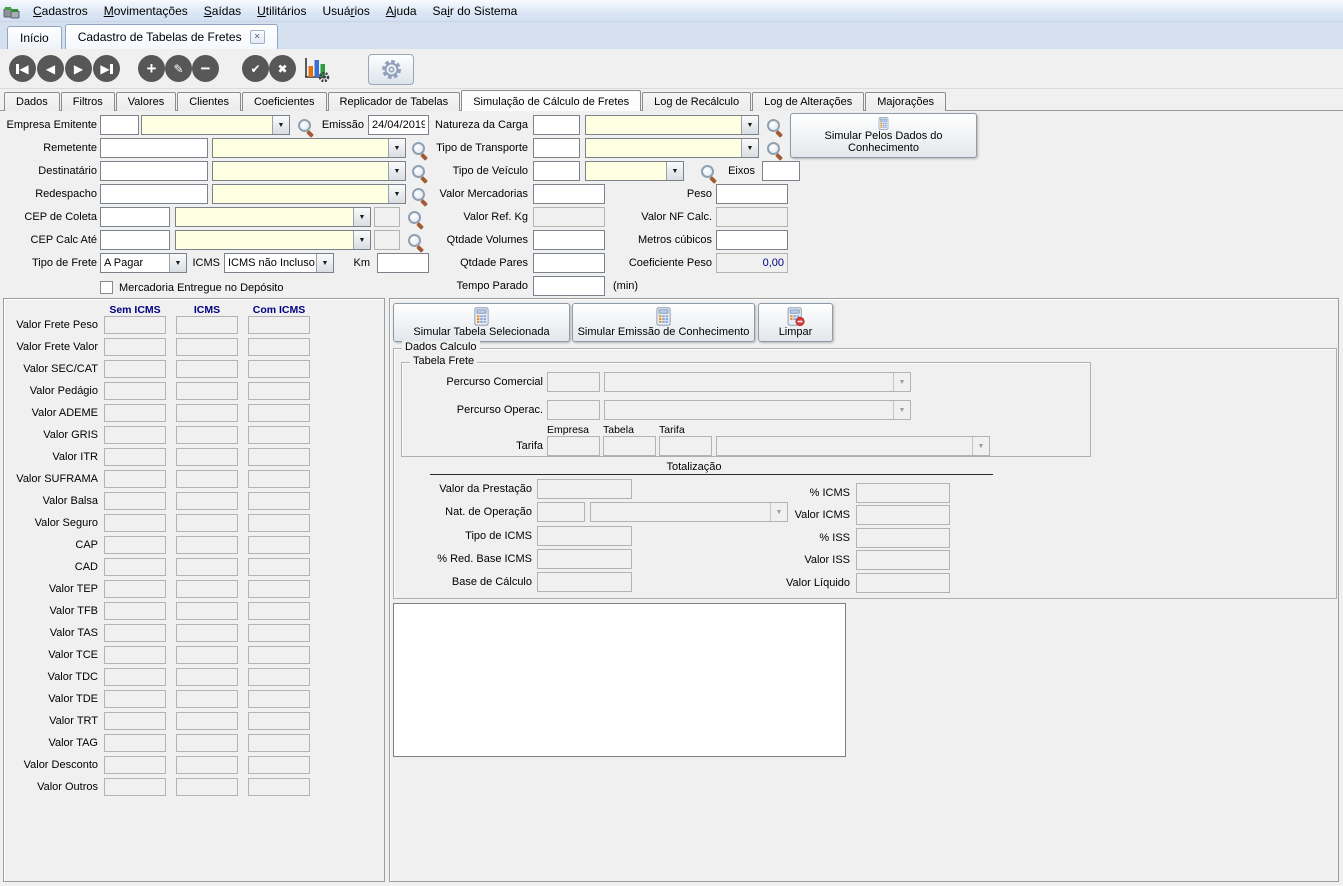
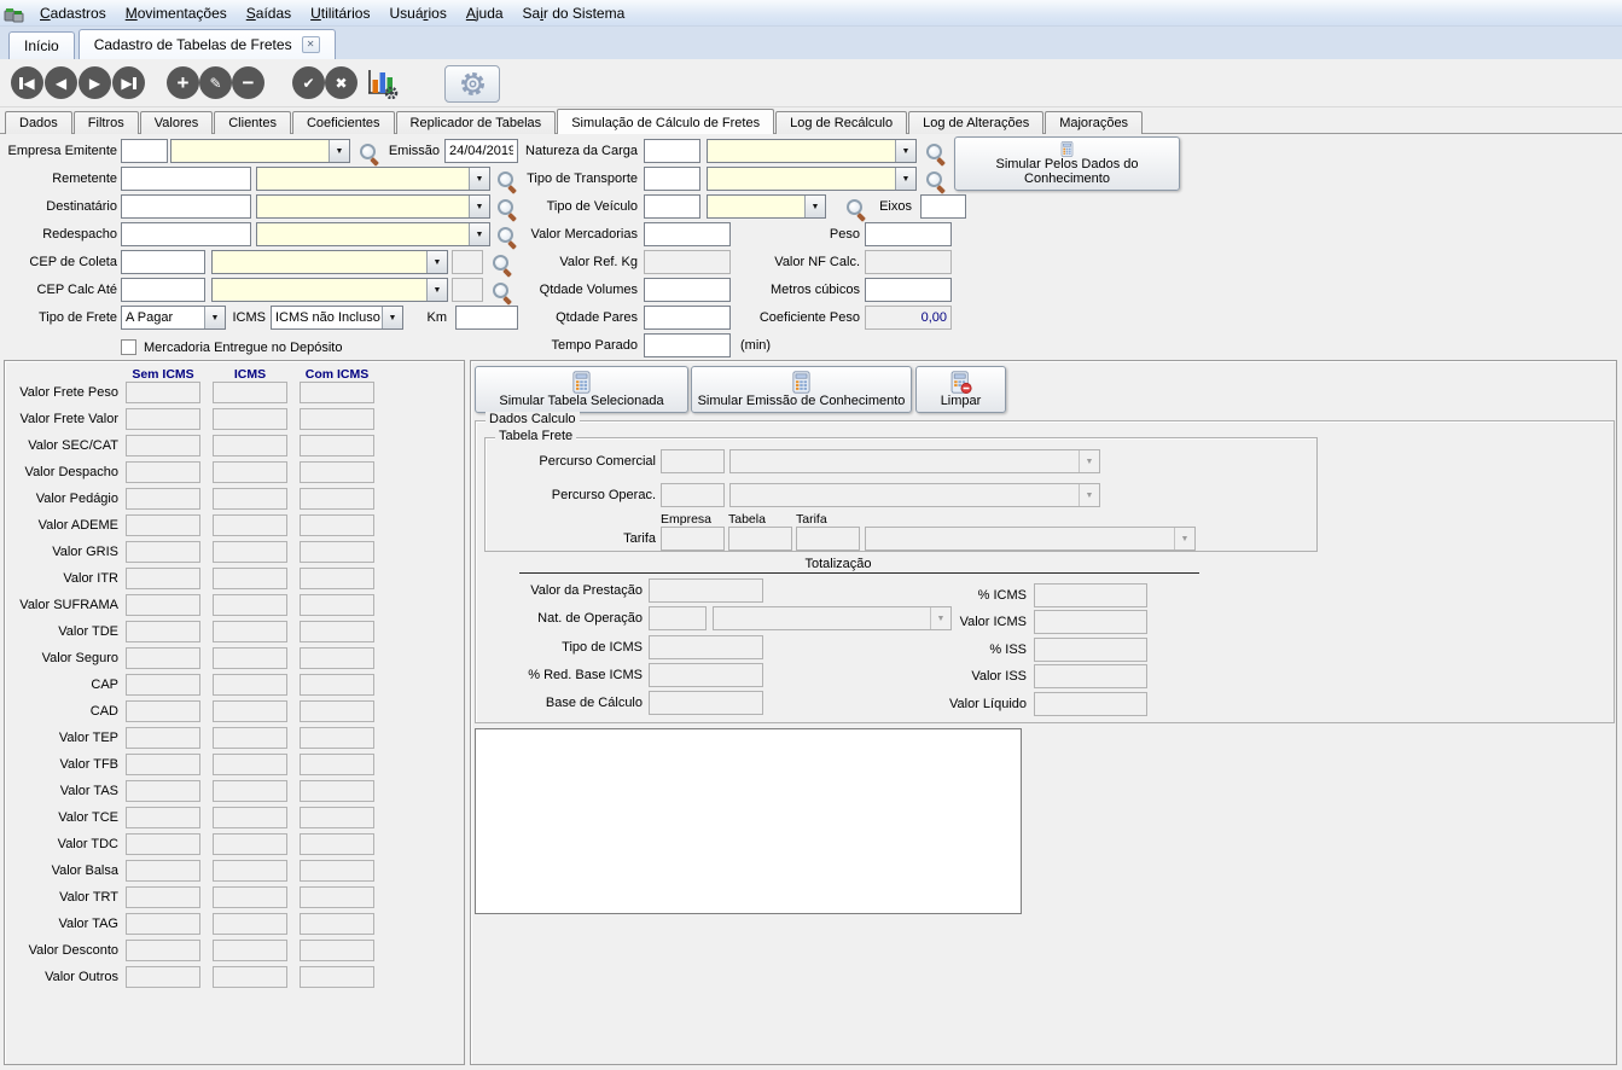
  Cadastros
  Movimentações
  Saídas
  Utilitários
  Usuários
  Ajuda
  Sair do Sistema
  Início
  Cadastro de Tabelas de Fretes
  ✕
  ◀
  ◀
  ▶
  ▶
  +
  ✎
  −
  ✔
  ✖
  Dados
  Filtros
  Valores
  Clientes
  Coeficientes
  Replicador de Tabelas
  Simulação de Cálculo de Fretes
  Log de Recálculo
  Log de Alterações
  Majorações
  Empresa Emitente
  Emissão
  24/04/2019
  Remetente
  Destinatário
  Redespacho
  CEP de Coleta
  CEP Calc Até
  Tipo de Frete
  A Pagar
  ICMS
  ICMS não Incluso
  Km
  Mercadoria Entregue no Depósito
  Natureza da Carga
  Tipo de Transporte
  Tipo de Veículo
  Eixos
  Valor Mercadorias
  Peso
  Valor Ref. Kg
  Valor NF Calc.
  Qtdade Volumes
  Metros cúbicos
  Qtdade Pares
  Coeficiente Peso
  0,00
  Tempo Parado
  (min)
  Simular Pelos Dados do Conhecimento
  Sem ICMS
  ICMS
  Com ICMS
  Valor Frete Peso
  Valor Frete Valor
  Valor SEC/CAT
+ Valor Despacho
  Valor Pedágio
  Valor ADEME
  Valor GRIS
  Valor ITR
  Valor SUFRAMA
- Valor Balsa
+ Valor TDE
  Valor Seguro
  CAP
  CAD
  Valor TEP
  Valor TFB
  Valor TAS
  Valor TCE
  Valor TDC
- Valor TDE
+ Valor Balsa
  Valor TRT
  Valor TAG
  Valor Desconto
  Valor Outros
  Simular Tabela Selecionada
  Simular Emissão de Conhecimento
  Limpar
  Dados Calculo
  Tabela Frete
  Percurso Comercial
  Percurso Operac.
  Empresa
  Tabela
  Tarifa
  Tarifa
  Totalização
  Valor da Prestação
  Nat. de Operação
  Tipo de ICMS
  % Red. Base ICMS
  Base de Cálculo
  % ICMS
  Valor ICMS
  % ISS
  Valor ISS
  Valor Líquido
